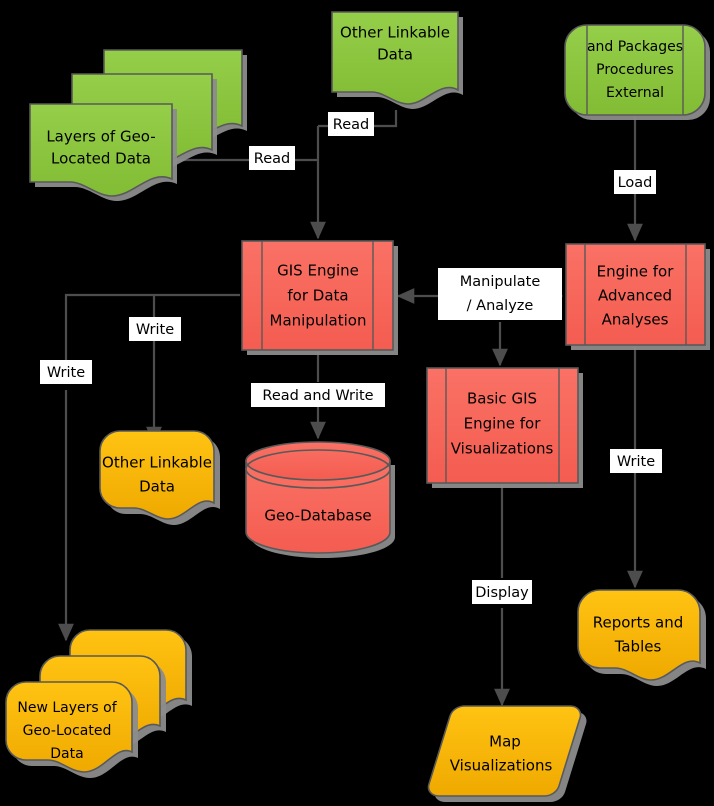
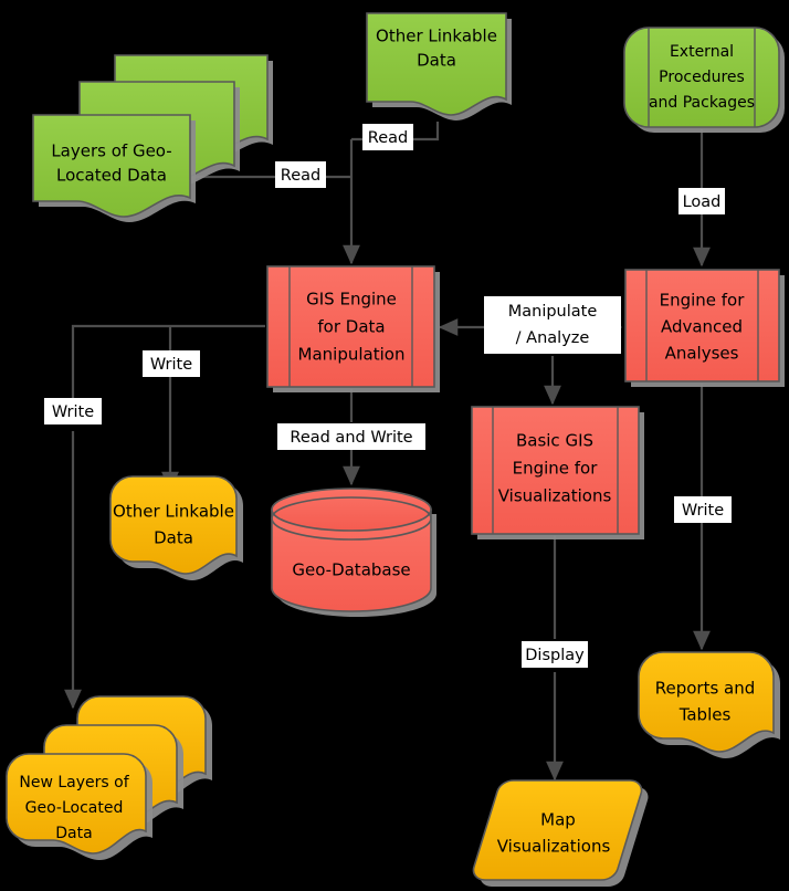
  Layers of Geo-
  Located Data
  Other Linkable
  Data
- and Packages
+ External
  Procedures
- External
+ and Packages
  GIS Engine
  for Data
  Manipulation
  Engine for
  Advanced
  Analyses
  Basic GIS
  Engine for
  Visualizations
  Geo-Database
  Other Linkable
  Data
  New Layers of
  Geo-Located
  Data
  Reports and
  Tables
  Map
  Visualizations
  Read
  Read
  Load
  Manipulate
  / Analyze
  Read and Write
  Write
  Write
  Write
  Display
